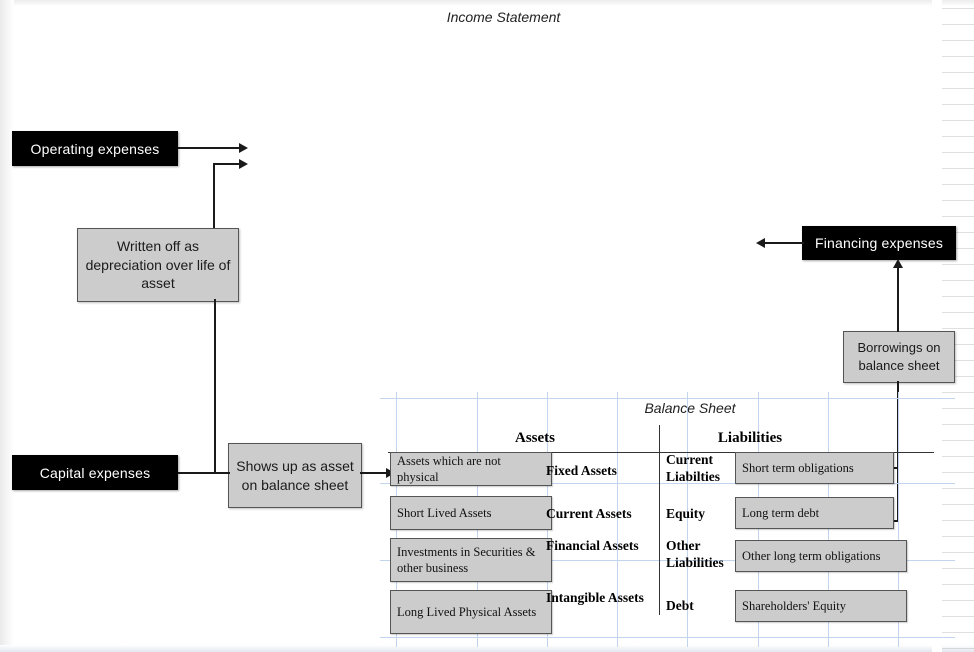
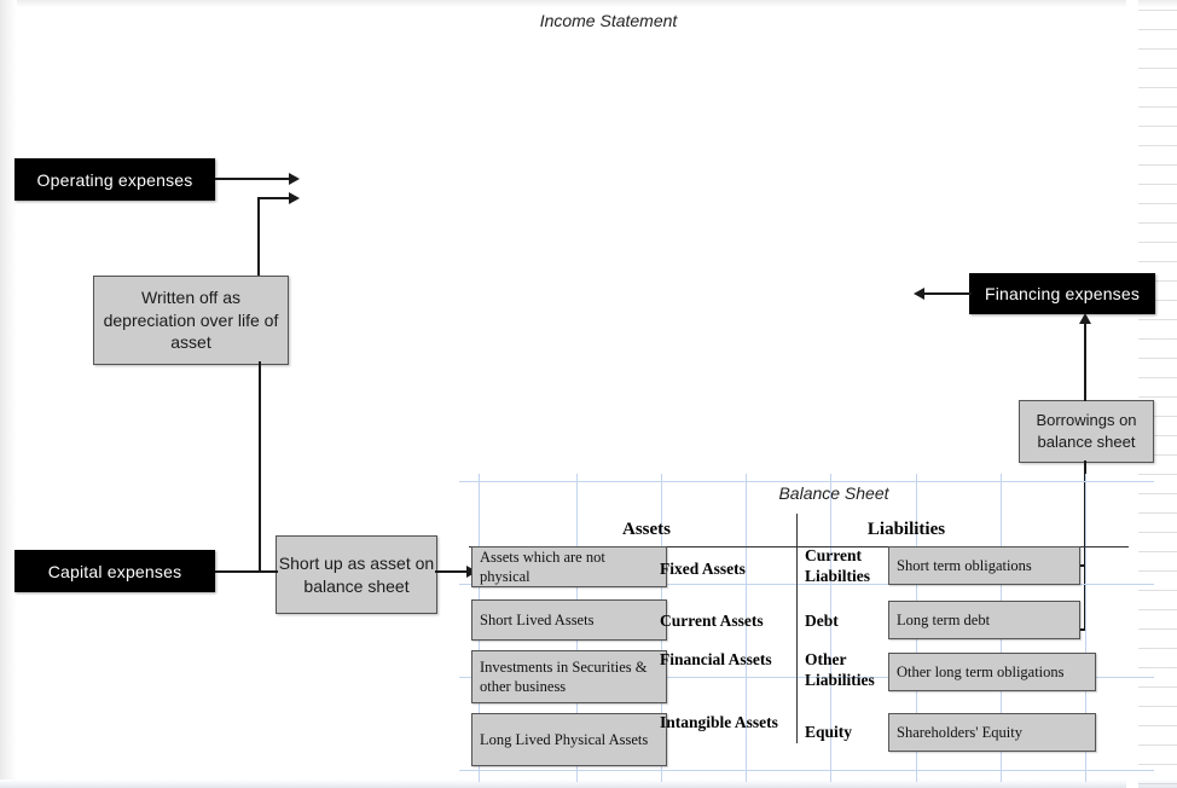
  Income Statement
  Operating expenses
  Written off as depreciation over life of asset
  Capital expenses
- Shows up as asset on balance sheet
+ Short up as asset on balance sheet
  Financing expenses
  Borrowings on balance sheet
  Balance Sheet
  Assets
  Liabilities
  Assets which are not physical
  Short Lived Assets
  Investments in Securities & other business
  Long Lived Physical Assets
  Fixed Assets
  Current Assets
  Financial Assets
  Intangible Assets
  Current Liabilties
- Equity
+ Debt
  Other Liabilities
- Debt
+ Equity
  Short term obligations
  Long term debt
  Other long term obligations
  Shareholders' Equity
